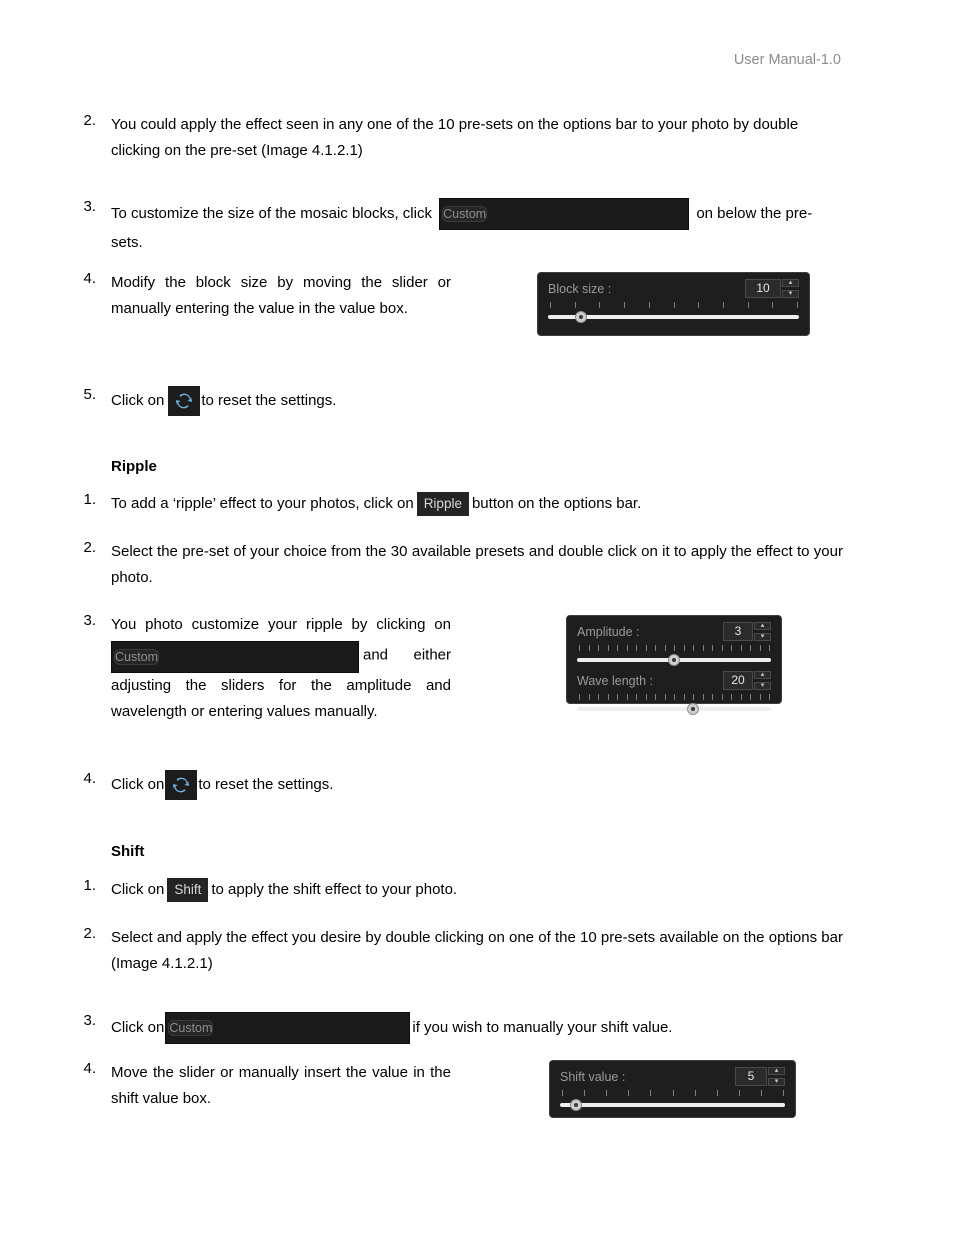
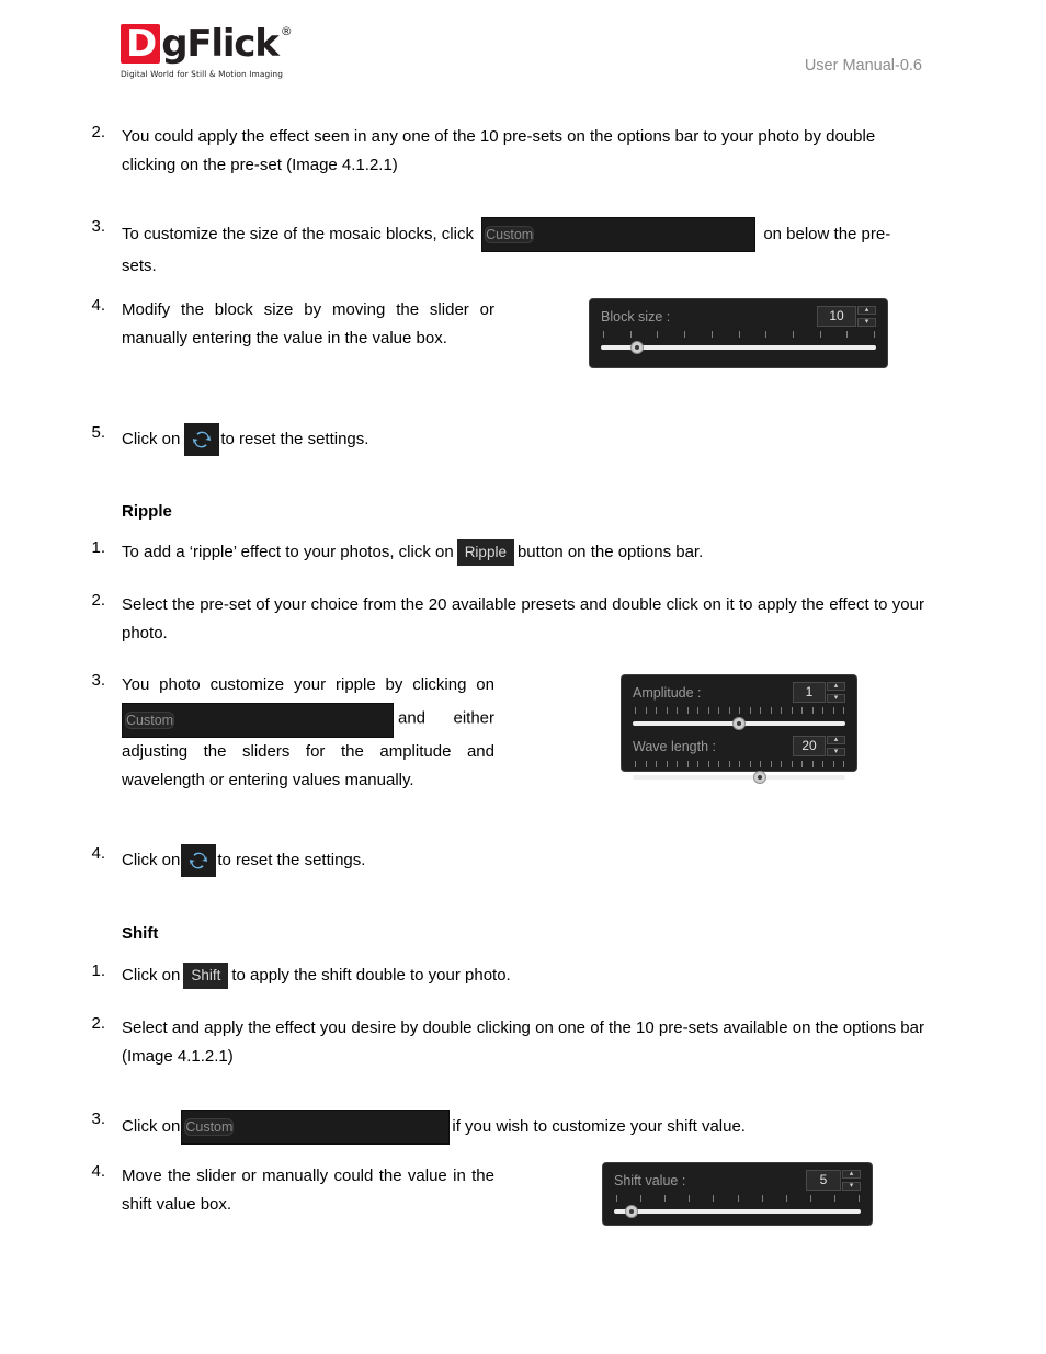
+ D
+ gFlick
+ ®
+ Digital World for Still & Motion Imaging
- User Manual-1.0
+ User Manual-0.6
  2.
  You could apply the effect seen in any one of the 10 pre-sets on the options bar to your photo by double clicking on the pre-set (Image 4.1.2.1)
  3.
  To customize the size of the mosaic blocks, click Custom on below the pre-sets.
  4.
  Modify the block size by moving the slider or manually entering the value in the value box.
  Block size :
  10
  5.
  Click on to reset the settings.
  Ripple
  1.
  To add a ‘ripple’ effect to your photos, click on Ripple button on the options bar.
  2.
- Select the pre-set of your choice from the 30 available presets and double click on it to apply the effect to your photo.
+ Select the pre-set of your choice from the 20 available presets and double click on it to apply the effect to your photo.
  3.
  You photo customize your ripple by clicking on Custom and either adjusting the sliders for the amplitude and wavelength or entering values manually.
  Amplitude :
- 3
+ 1
  Wave length :
  20
  4.
  Click on to reset the settings.
  Shift
  1.
- Click on Shift to apply the shift effect to your photo.
+ Click on Shift to apply the shift double to your photo.
  2.
  Select and apply the effect you desire by double clicking on one of the 10 pre-sets available on the options bar (Image 4.1.2.1)
  3.
- Click on Custom if you wish to manually your shift value.
+ Click on Custom if you wish to customize your shift value.
  4.
- Move the slider or manually insert the value in the shift value box.
+ Move the slider or manually could the value in the shift value box.
  Shift value :
  5
